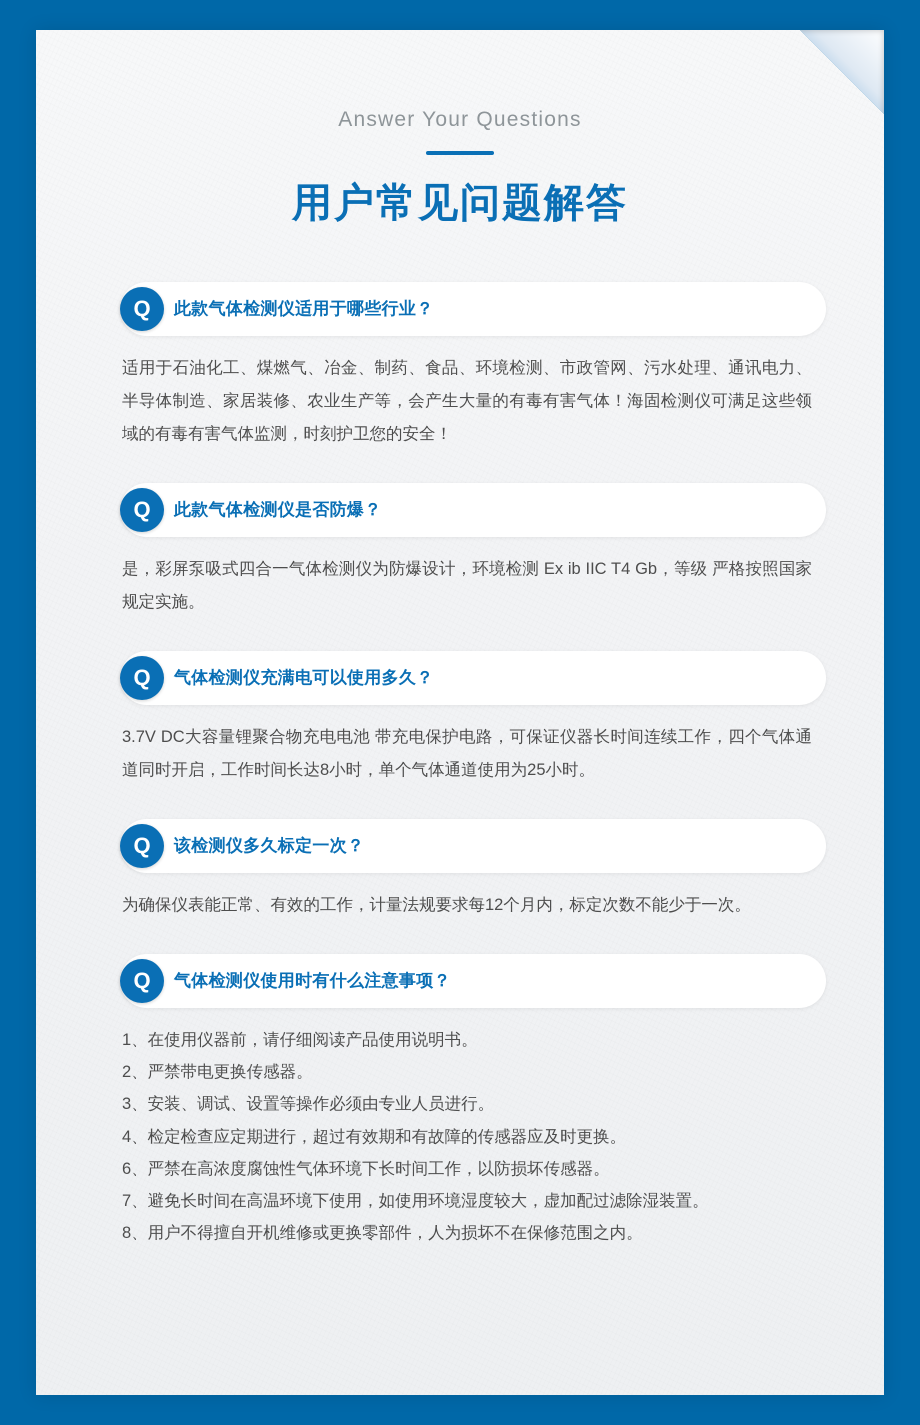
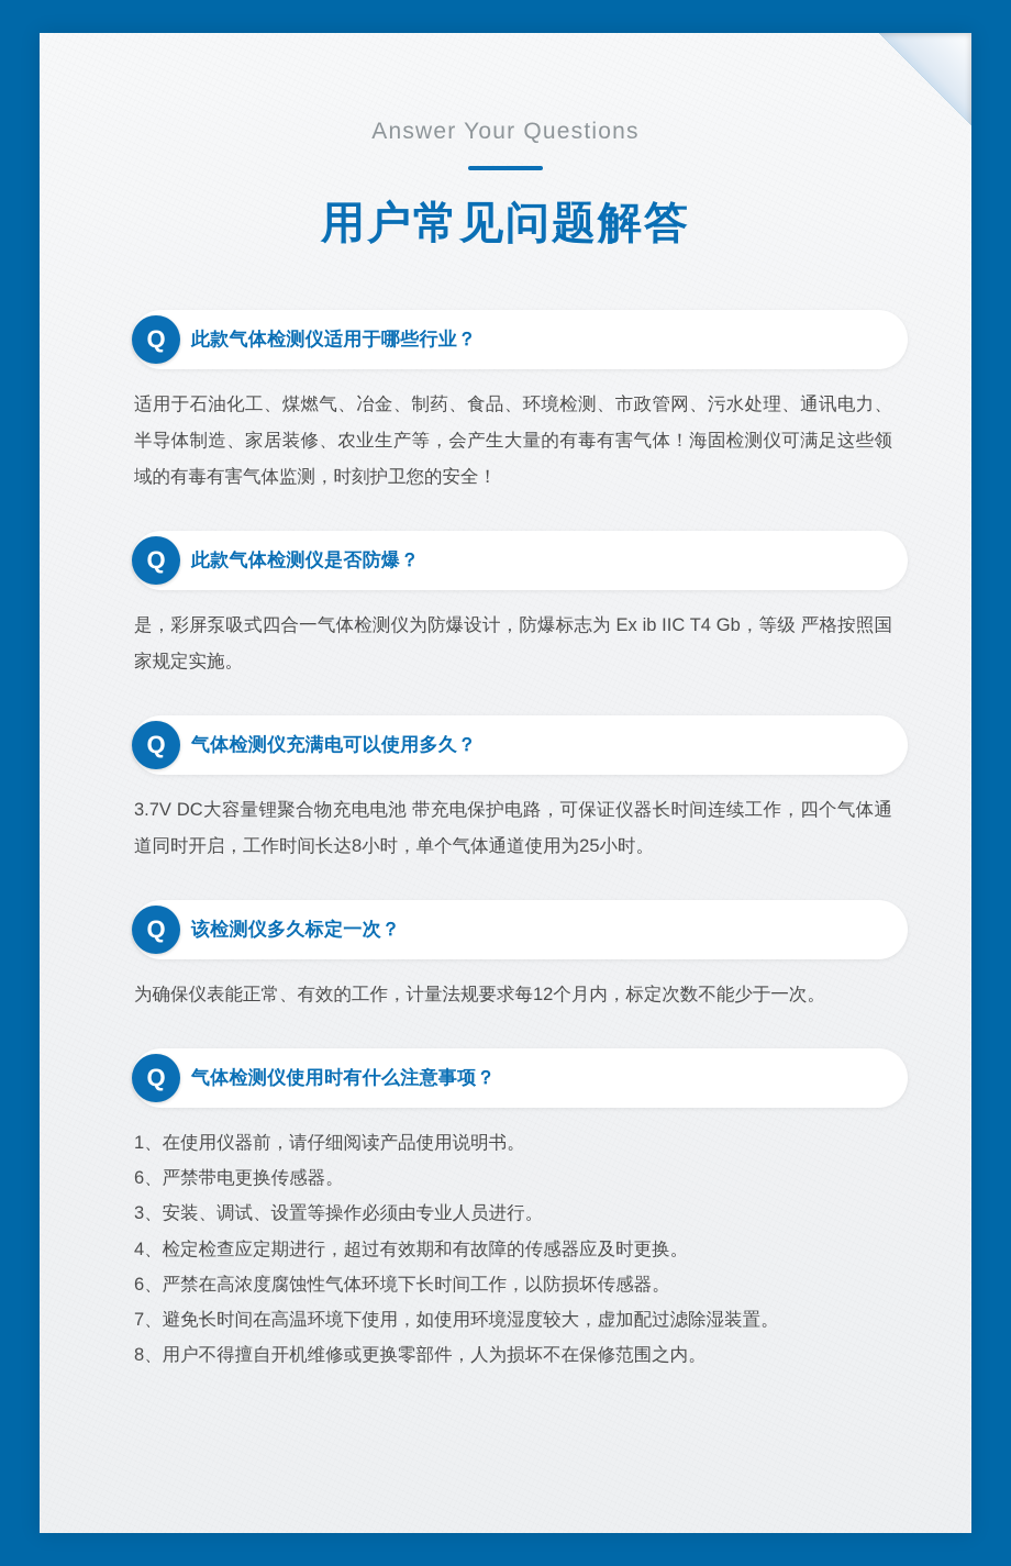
  Answer Your Questions
  用户常见问题解答
  Q
  此款气体检测仪适用于哪些行业？
  适用于石油化工、煤燃气、冶金、制药、食品、环境检测、市政管网、污水处理、通讯电力、半导体制造、家居装修、农业生产等，会产生大量的有毒有害气体！海固检测仪可满足这些领域的有毒有害气体监测，时刻护卫您的安全！
  Q
  此款气体检测仪是否防爆？
- 是，彩屏泵吸式四合一气体检测仪为防爆设计，环境检测 Ex ib IIC T4 Gb，等级 严格按照国家规定实施。
+ 是，彩屏泵吸式四合一气体检测仪为防爆设计，防爆标志为 Ex ib IIC T4 Gb，等级 严格按照国家规定实施。
  Q
  气体检测仪充满电可以使用多久？
  3.7V DC大容量锂聚合物充电电池 带充电保护电路，可保证仪器长时间连续工作，四个气体通道同时开启，工作时间长达8小时，单个气体通道使用为25小时。
  Q
  该检测仪多久标定一次？
  为确保仪表能正常、有效的工作，计量法规要求每12个月内，标定次数不能少于一次。
  Q
  气体检测仪使用时有什么注意事项？
  1、在使用仪器前，请仔细阅读产品使用说明书。
- 2、严禁带电更换传感器。
+ 6、严禁带电更换传感器。
  3、安装、调试、设置等操作必须由专业人员进行。
  4、检定检查应定期进行，超过有效期和有故障的传感器应及时更换。
  6、严禁在高浓度腐蚀性气体环境下长时间工作，以防损坏传感器。
  7、避免长时间在高温环境下使用，如使用环境湿度较大，虚加配过滤除湿装置。
  8、用户不得擅自开机维修或更换零部件，人为损坏不在保修范围之内。
